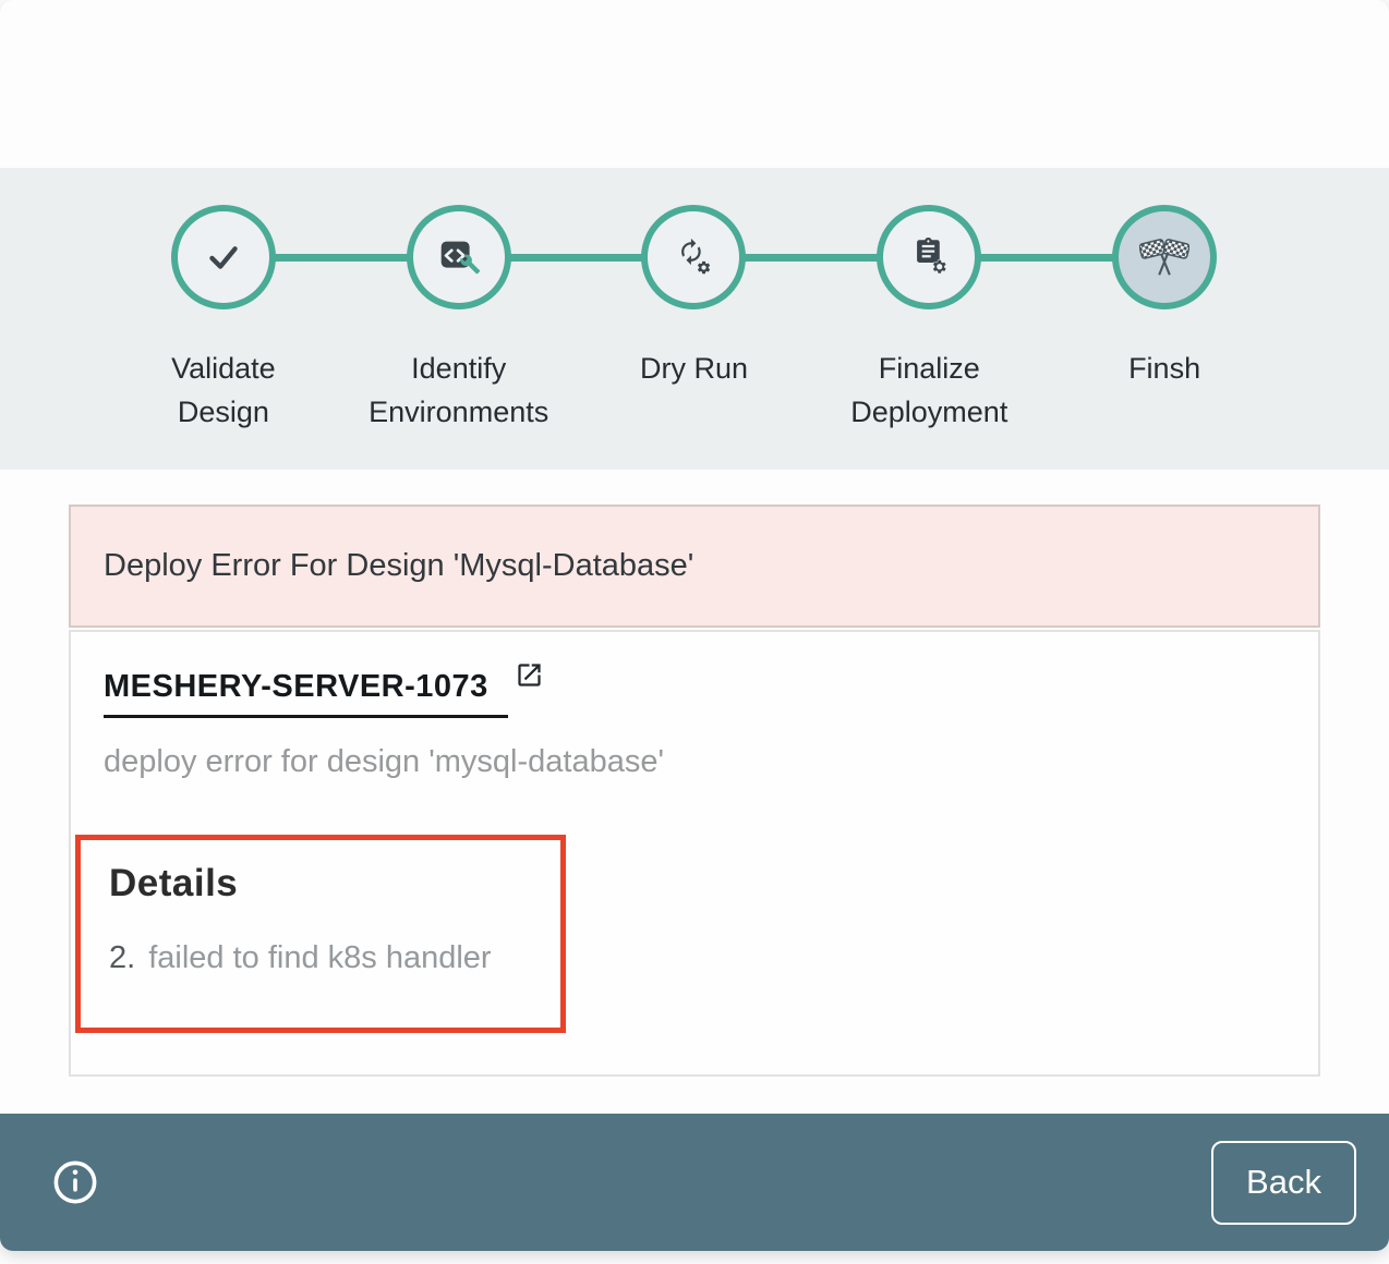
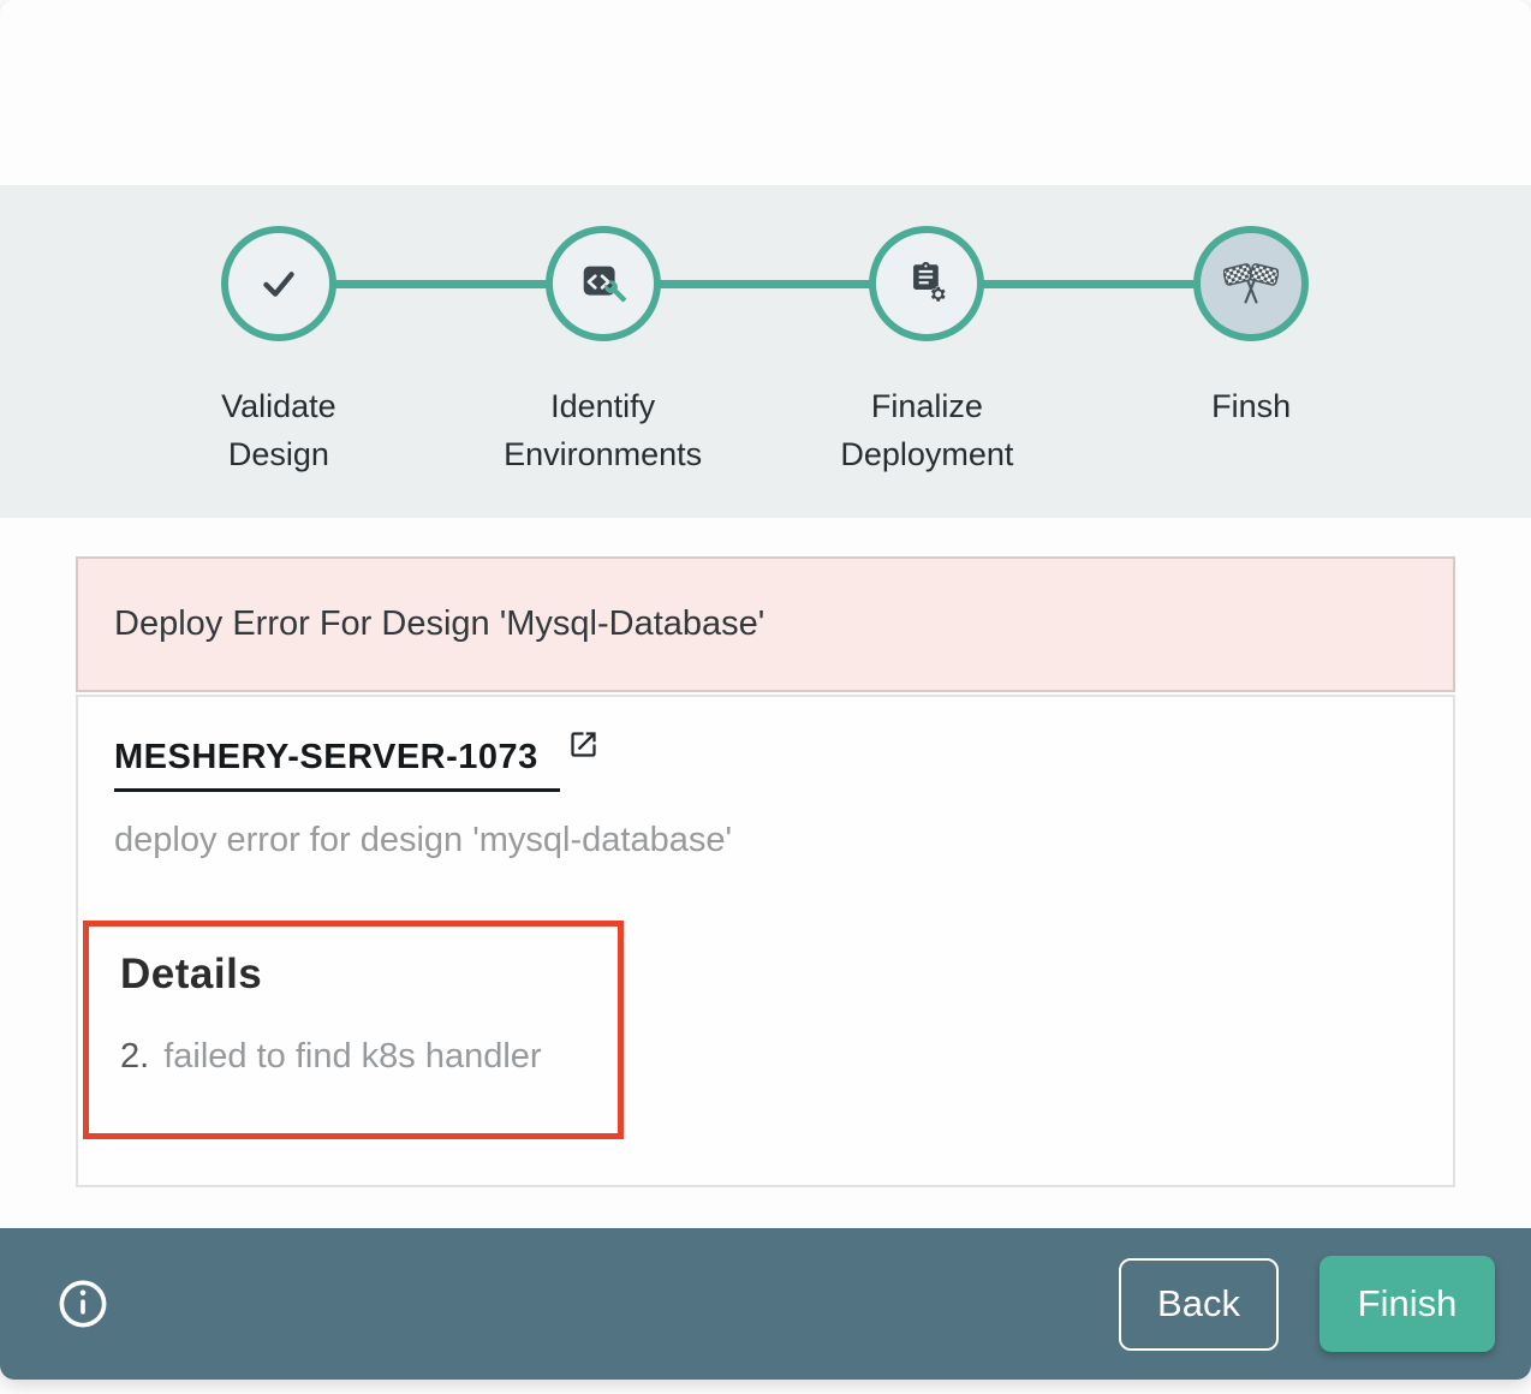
  Validate
  Design
  Identify
  Environments
- Dry Run
  Finalize
  Deployment
  Finsh
  Deploy Error For Design 'Mysql-Database'
  MESHERY-SERVER-1073
  deploy error for design 'mysql-database'
  Details
  2.
  failed to find k8s handler
  Back
+ Finish
